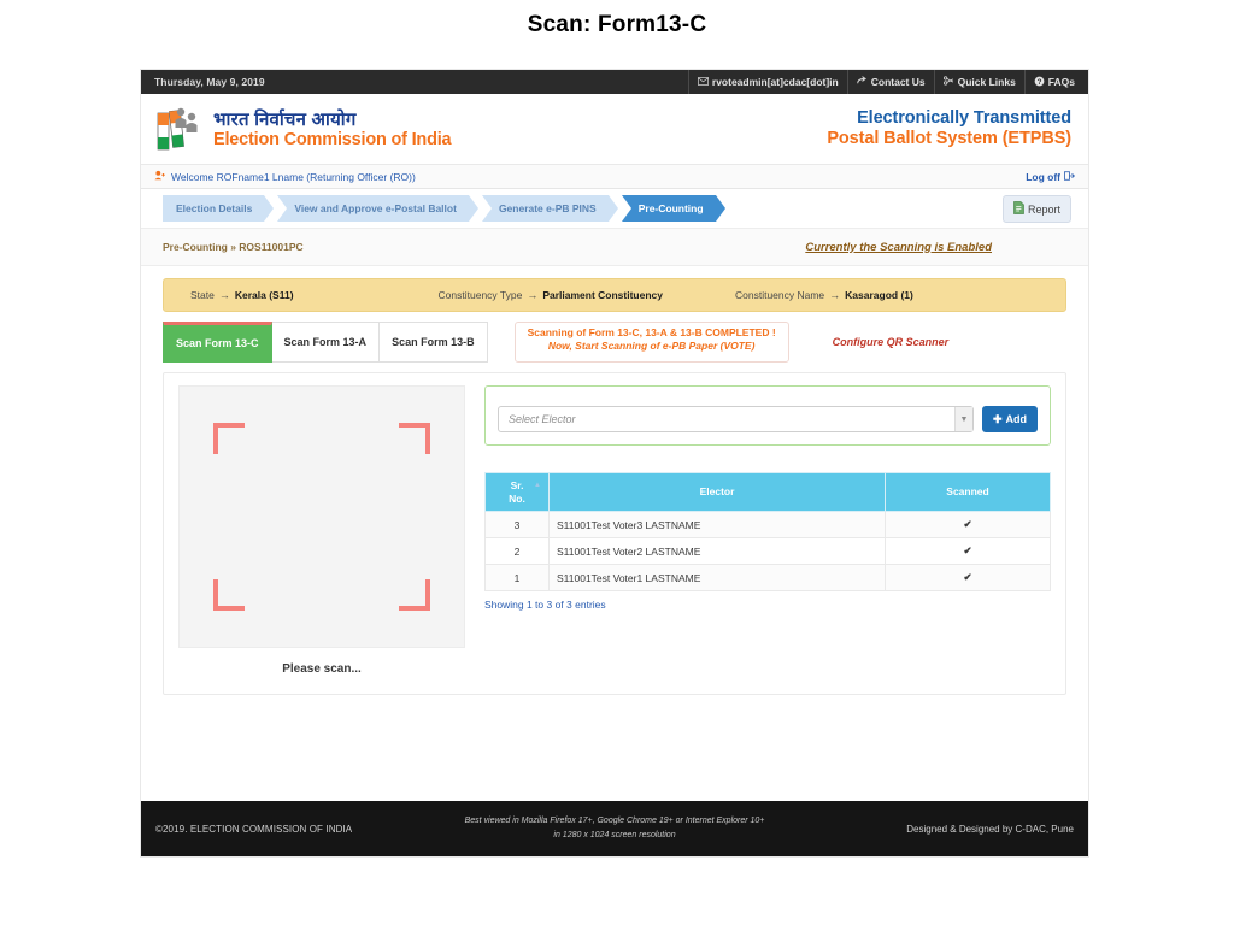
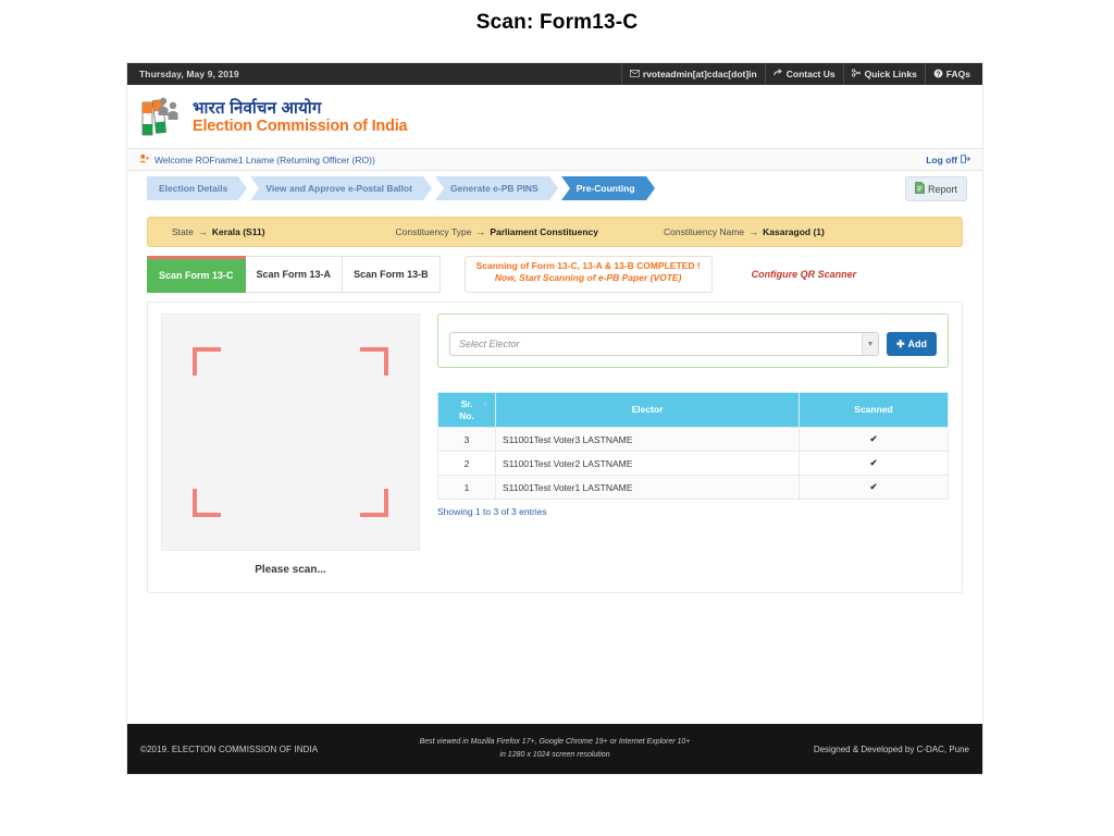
  Scan: Form13-C
  Thursday, May 9, 2019
  rvoteadmin[at]cdac[dot]in
  Contact Us
  Quick Links
  FAQs
  भारत निर्वाचन आयोग
  Election Commission of India
- Electronically Transmitted
- Postal Ballot System (ETPBS)
  Welcome ROFname1 Lname (Returning Officer (RO))
  Log off
  Election Details
  View and Approve e-Postal Ballot
  Generate e-PB PINS
  Pre-Counting
  Report
- Pre-Counting » ROS11001PC
- Currently the Scanning is Enabled
  State
  →
  Kerala (S11)
  Constituency Type
  →
  Parliament Constituency
  Constituency Name
  →
  Kasaragod (1)
  Scan Form 13-C
  Scan Form 13-A
  Scan Form 13-B
  Scanning of Form 13-C, 13-A & 13-B COMPLETED !
  Now, Start Scanning of e-PB Paper (VOTE)
  Configure QR Scanner
  Please scan...
  Select Elector
  ✚
  Add
  Sr. No.	Elector	Scanned
  3	S11001Test Voter3 LASTNAME	✔
  2	S11001Test Voter2 LASTNAME	✔
  1	S11001Test Voter1 LASTNAME	✔
  Showing 1 to 3 of 3 entries
  ©2019. ELECTION COMMISSION OF INDIA
- Designed & Designed by C-DAC, Pune
+ Designed & Developed by C-DAC, Pune
